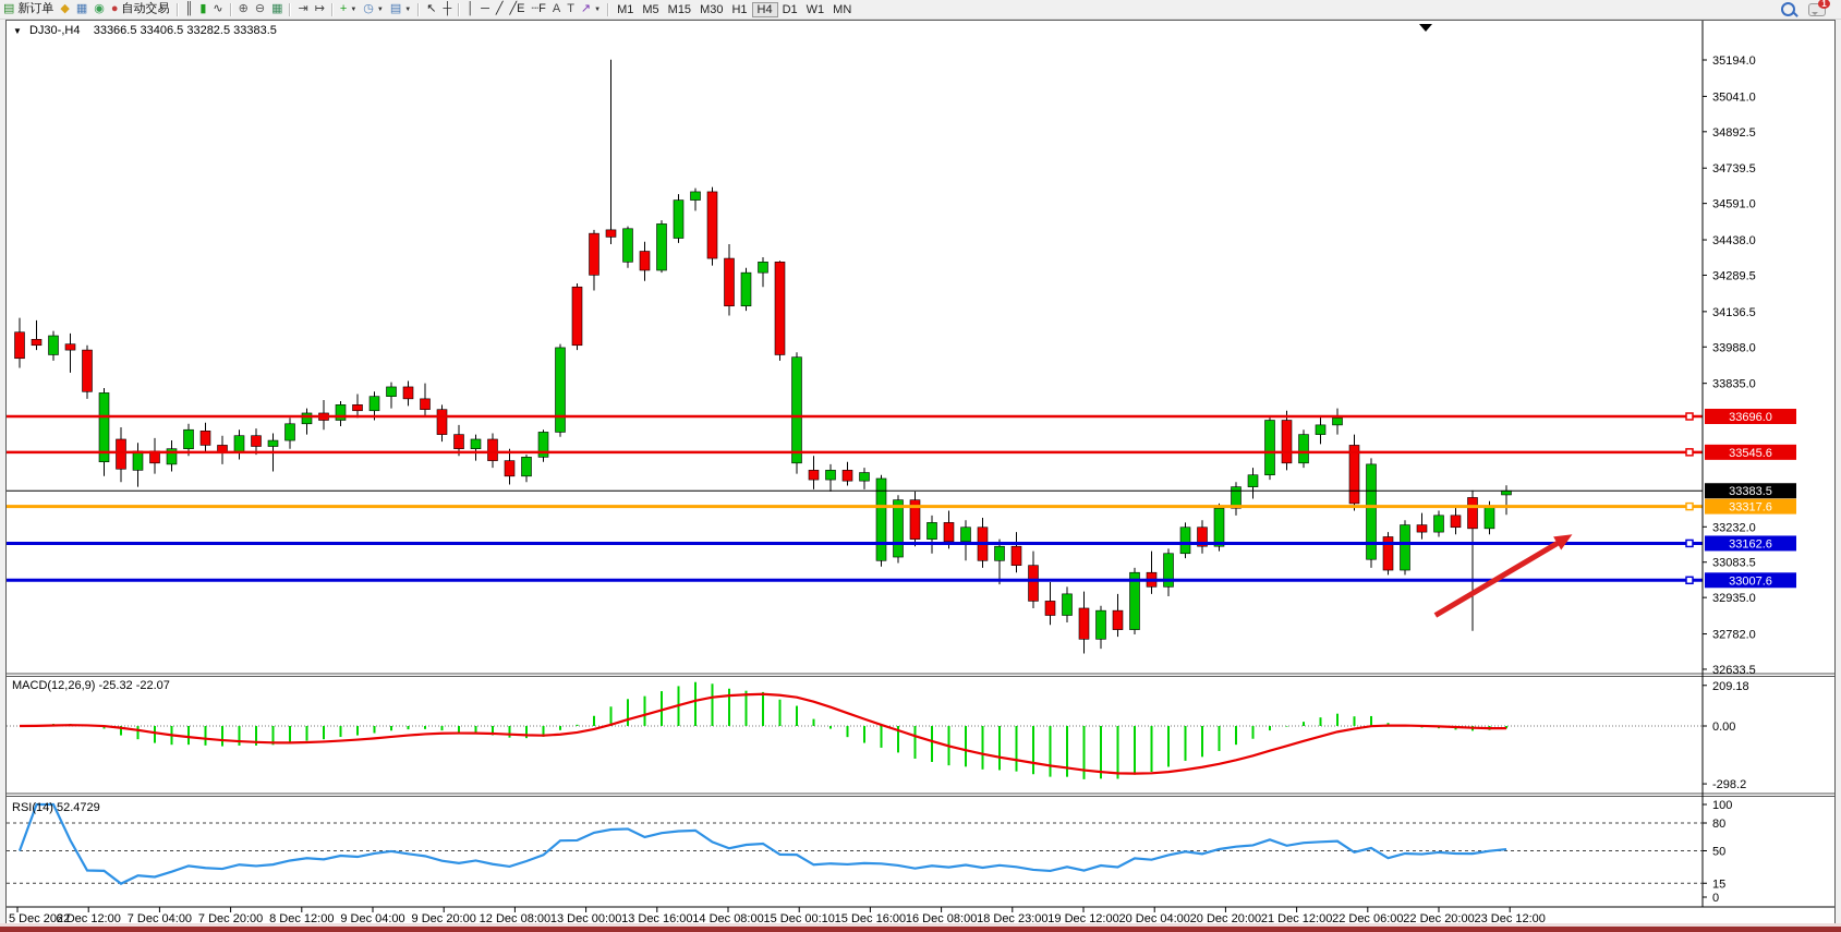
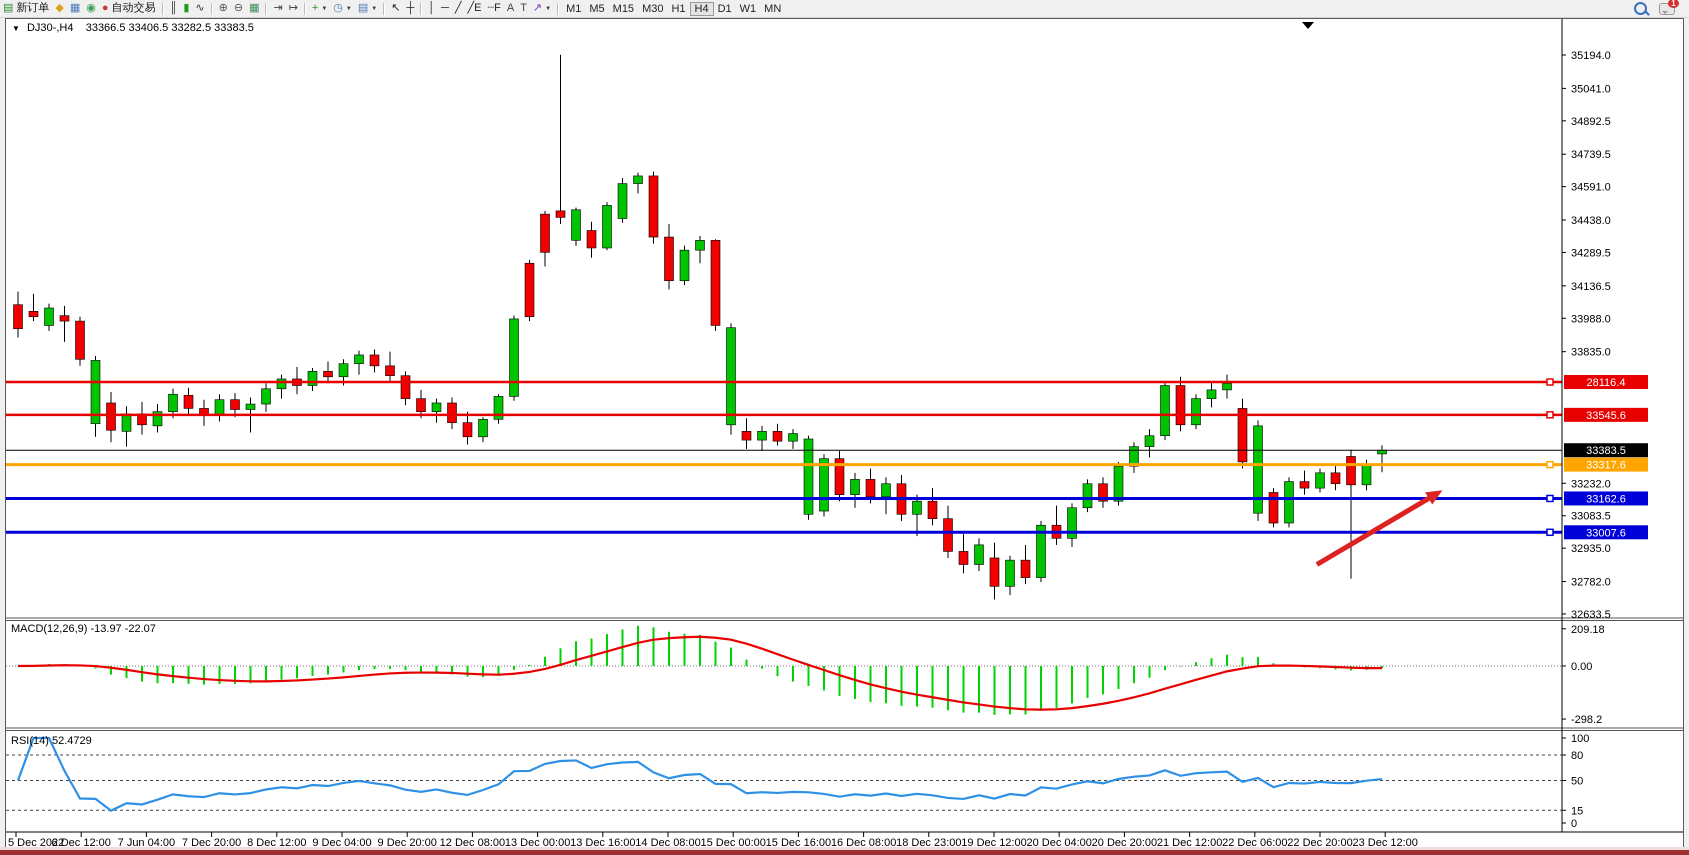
  ▤
  新订单
  ◆
  ▦
  ◉
  ●
  自动交易
  ║
  ▮
  ∿
  ⊕
  ⊖
  ▦
  ⇥
  ↦
  +
  ◷
  ▤
  ↖
  ┼
  │
  ─
  ╱
  ╱E
  ┈F
  A
  T
  ↗
  M1
  M5
  M15
  M30
  H1
  H4
  D1
  W1
  MN
  1
  ▼ DJ30-,H4 33366.5 33406.5 33282.5 33383.5
- MACD(12,26,9) -25.32 -22.07
+ MACD(12,26,9) -13.97 -22.07
  RSI(14) 52.4729
  35194.0
  35041.0
  34892.5
  34739.5
  34591.0
  34438.0
  34289.5
  34136.5
  33988.0
  33835.0
  33232.0
  33083.5
  32935.0
  32782.0
  32633.5
- 33696.0
+ 28116.4
  33545.6
  33317.6
  33162.6
  33007.6
  33383.5
  5 Dec 2022
  6 Dec 12:00
- 7 Dec 04:00
+ 7 Jun 04:00
  7 Dec 20:00
  8 Dec 12:00
  9 Dec 04:00
  9 Dec 20:00
  12 Dec 08:00
  13 Dec 00:00
  13 Dec 16:00
  14 Dec 08:00
- 15 Dec 00:10
+ 15 Dec 00:00
  15 Dec 16:00
  16 Dec 08:00
  18 Dec 23:00
  19 Dec 12:00
  20 Dec 04:00
  20 Dec 20:00
  21 Dec 12:00
  22 Dec 06:00
  22 Dec 20:00
  23 Dec 12:00
  209.18
  0.00
  -298.2
  100
  80
  50
  15
  0
